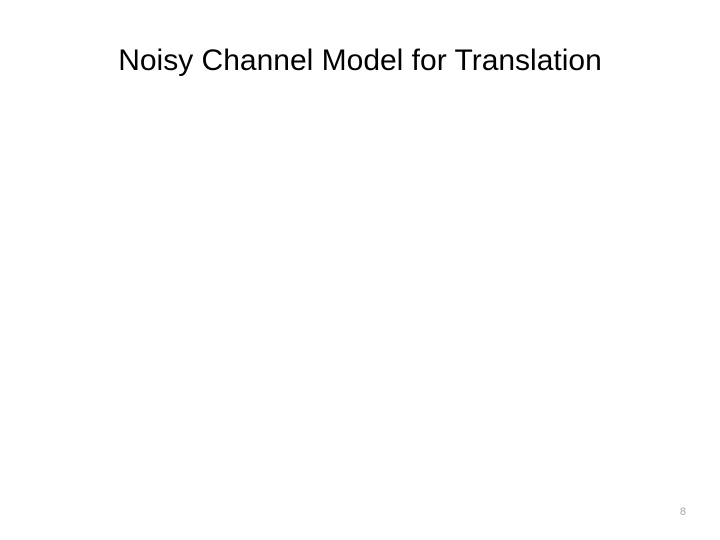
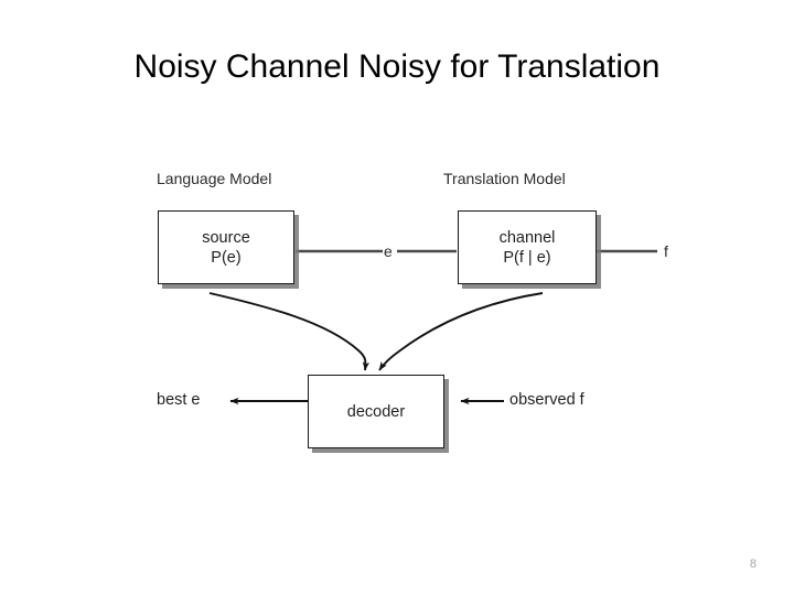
- Noisy Channel Model for Translation
+ Noisy Channel Noisy for Translation
+ Language Model
+ Translation Model
+ source
+ P(e)
+ channel
+ P(f | e)
+ decoder
+ e
+ f
+ best e
+ observed f
  8
